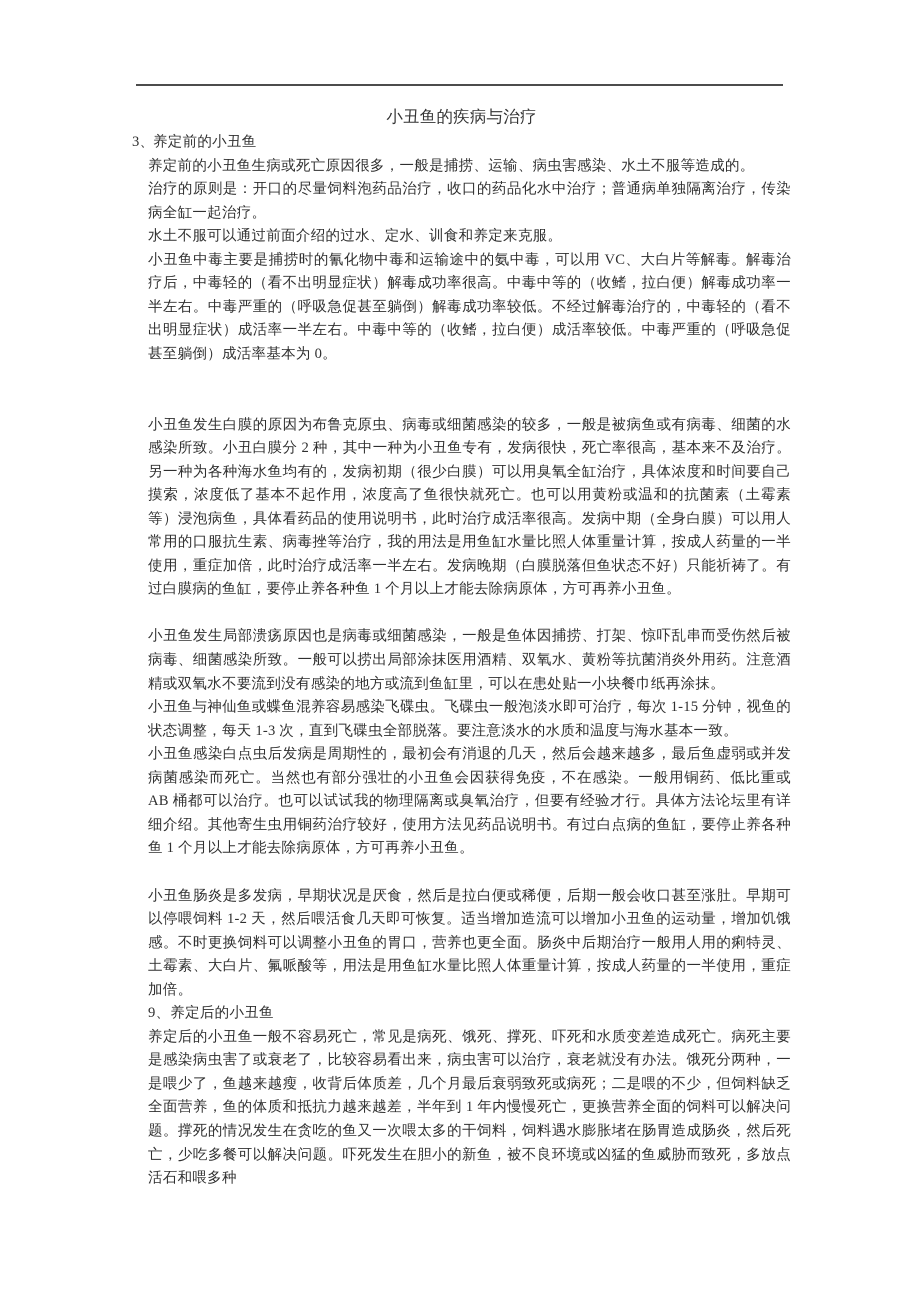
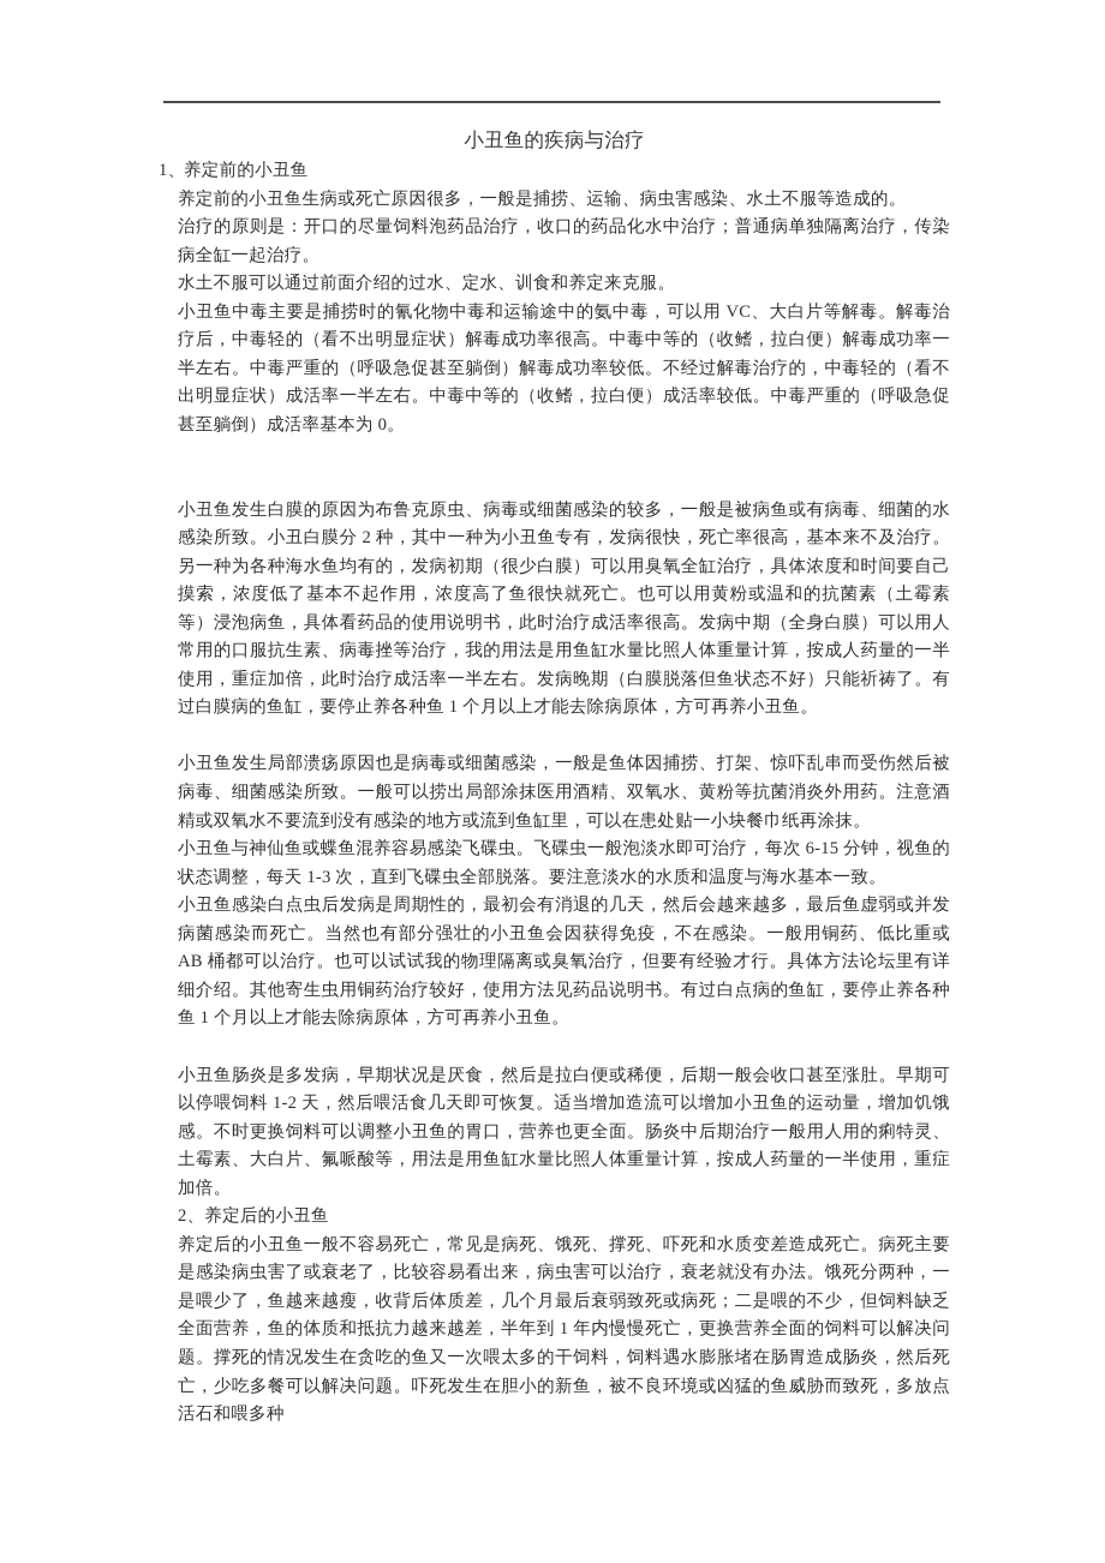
  小丑鱼的疾病与治疗
- 3、养定前的小丑鱼
+ 1、养定前的小丑鱼
  养定前的小丑鱼生病或死亡原因很多，一般是捕捞、运输、病虫害感染、水土不服等造成的。
  治疗的原则是：开口的尽量饲料泡药品治疗，收口的药品化水中治疗；普通病单独隔离治疗，传染病全缸一起治疗。
  水土不服可以通过前面介绍的过水、定水、训食和养定来克服。
  小丑鱼中毒主要是捕捞时的氰化物中毒和运输途中的氨中毒，可以用 VC、大白片等解毒。解毒治疗后，中毒轻的（看不出明显症状）解毒成功率很高。中毒中等的（收鳍，拉白便）解毒成功率一半左右。中毒严重的（呼吸急促甚至躺倒）解毒成功率较低。不经过解毒治疗的，中毒轻的（看不出明显症状）成活率一半左右。中毒中等的（收鳍，拉白便）成活率较低。中毒严重的（呼吸急促甚至躺倒）成活率基本为 0。
  小丑鱼发生白膜的原因为布鲁克原虫、病毒或细菌感染的较多，一般是被病鱼或有病毒、细菌的水感染所致。小丑白膜分 2 种，其中一种为小丑鱼专有，发病很快，死亡率很高，基本来不及治疗。另一种为各种海水鱼均有的，发病初期（很少白膜）可以用臭氧全缸治疗，具体浓度和时间要自己摸索，浓度低了基本不起作用，浓度高了鱼很快就死亡。也可以用黄粉或温和的抗菌素（土霉素等）浸泡病鱼，具体看药品的使用说明书，此时治疗成活率很高。发病中期（全身白膜）可以用人常用的口服抗生素、病毒挫等治疗，我的用法是用鱼缸水量比照人体重量计算，按成人药量的一半使用，重症加倍，此时治疗成活率一半左右。发病晚期（白膜脱落但鱼状态不好）只能祈祷了。有过白膜病的鱼缸，要停止养各种鱼 1 个月以上才能去除病原体，方可再养小丑鱼。
  小丑鱼发生局部溃疡原因也是病毒或细菌感染，一般是鱼体因捕捞、打架、惊吓乱串而受伤然后被病毒、细菌感染所致。一般可以捞出局部涂抹医用酒精、双氧水、黄粉等抗菌消炎外用药。注意酒精或双氧水不要流到没有感染的地方或流到鱼缸里，可以在患处贴一小块餐巾纸再涂抹。
- 小丑鱼与神仙鱼或蝶鱼混养容易感染飞碟虫。飞碟虫一般泡淡水即可治疗，每次 1-15 分钟，视鱼的状态调整，每天 1-3 次，直到飞碟虫全部脱落。要注意淡水的水质和温度与海水基本一致。
+ 小丑鱼与神仙鱼或蝶鱼混养容易感染飞碟虫。飞碟虫一般泡淡水即可治疗，每次 6-15 分钟，视鱼的状态调整，每天 1-3 次，直到飞碟虫全部脱落。要注意淡水的水质和温度与海水基本一致。
  小丑鱼感染白点虫后发病是周期性的，最初会有消退的几天，然后会越来越多，最后鱼虚弱或并发病菌感染而死亡。当然也有部分强壮的小丑鱼会因获得免疫，不在感染。一般用铜药、低比重或 AB 桶都可以治疗。也可以试试我的物理隔离或臭氧治疗，但要有经验才行。具体方法论坛里有详细介绍。其他寄生虫用铜药治疗较好，使用方法见药品说明书。有过白点病的鱼缸，要停止养各种鱼 1 个月以上才能去除病原体，方可再养小丑鱼。
  小丑鱼肠炎是多发病，早期状况是厌食，然后是拉白便或稀便，后期一般会收口甚至涨肚。早期可以停喂饲料 1-2 天，然后喂活食几天即可恢复。适当增加造流可以增加小丑鱼的运动量，增加饥饿感。不时更换饲料可以调整小丑鱼的胃口，营养也更全面。肠炎中后期治疗一般用人用的痢特灵、土霉素、大白片、氟哌酸等，用法是用鱼缸水量比照人体重量计算，按成人药量的一半使用，重症加倍。
- 9、养定后的小丑鱼
+ 2、养定后的小丑鱼
  养定后的小丑鱼一般不容易死亡，常见是病死、饿死、撑死、吓死和水质变差造成死亡。病死主要是感染病虫害了或衰老了，比较容易看出来，病虫害可以治疗，衰老就没有办法。饿死分两种，一是喂少了，鱼越来越瘦，收背后体质差，几个月最后衰弱致死或病死；二是喂的不少，但饲料缺乏全面营养，鱼的体质和抵抗力越来越差，半年到 1 年内慢慢死亡，更换营养全面的饲料可以解决问题。撑死的情况发生在贪吃的鱼又一次喂太多的干饲料，饲料遇水膨胀堵在肠胃造成肠炎，然后死亡，少吃多餐可以解决问题。吓死发生在胆小的新鱼，被不良环境或凶猛的鱼威胁而致死，多放点活石和喂多种
